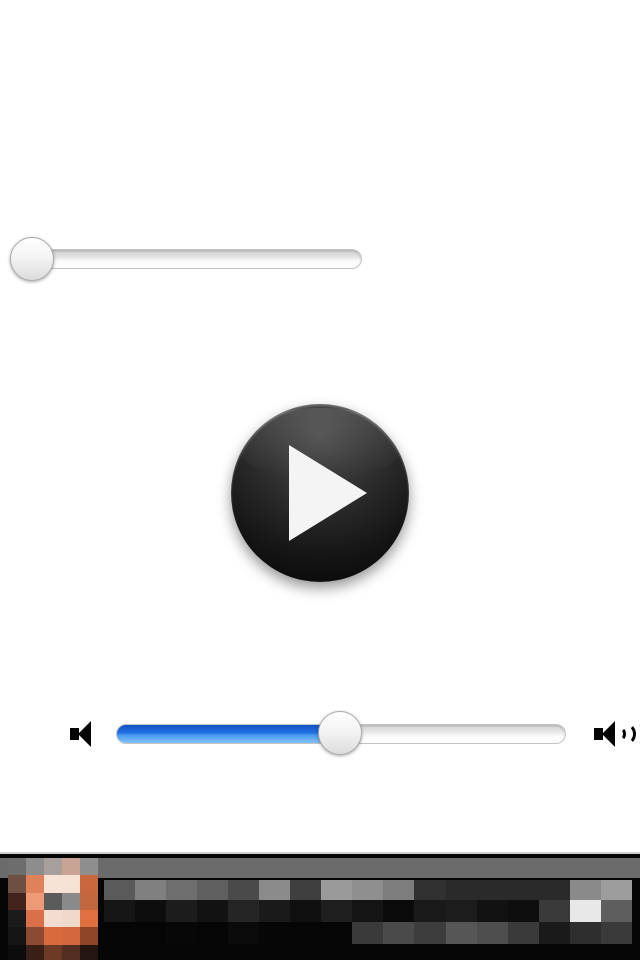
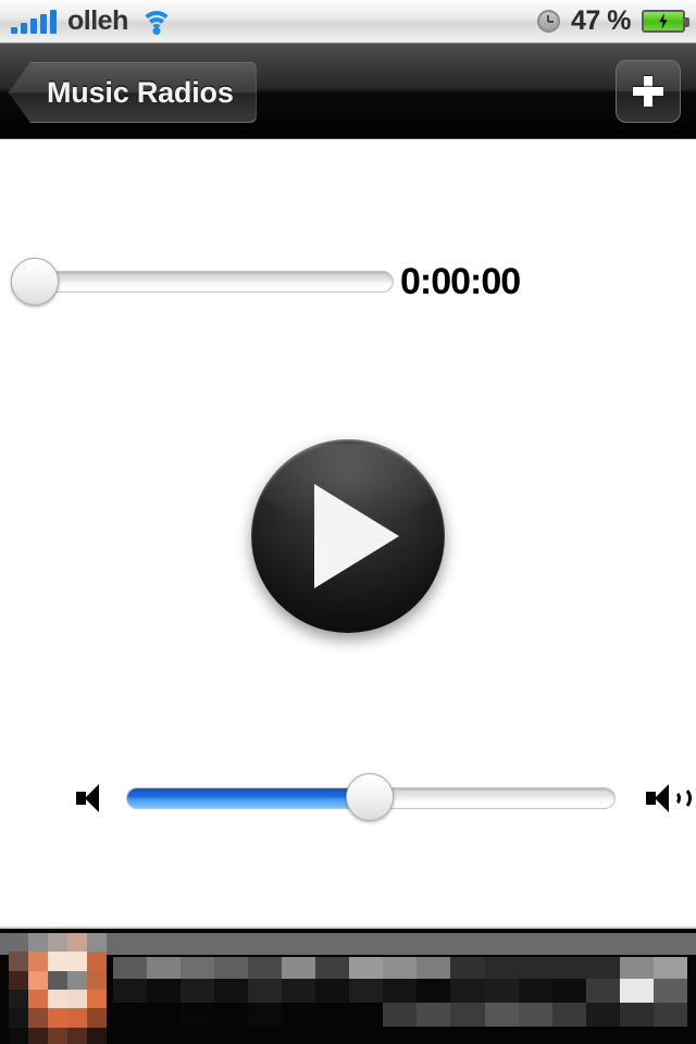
+ olleh
+ 47 %
+ Music Radios
+ 0:00:00
